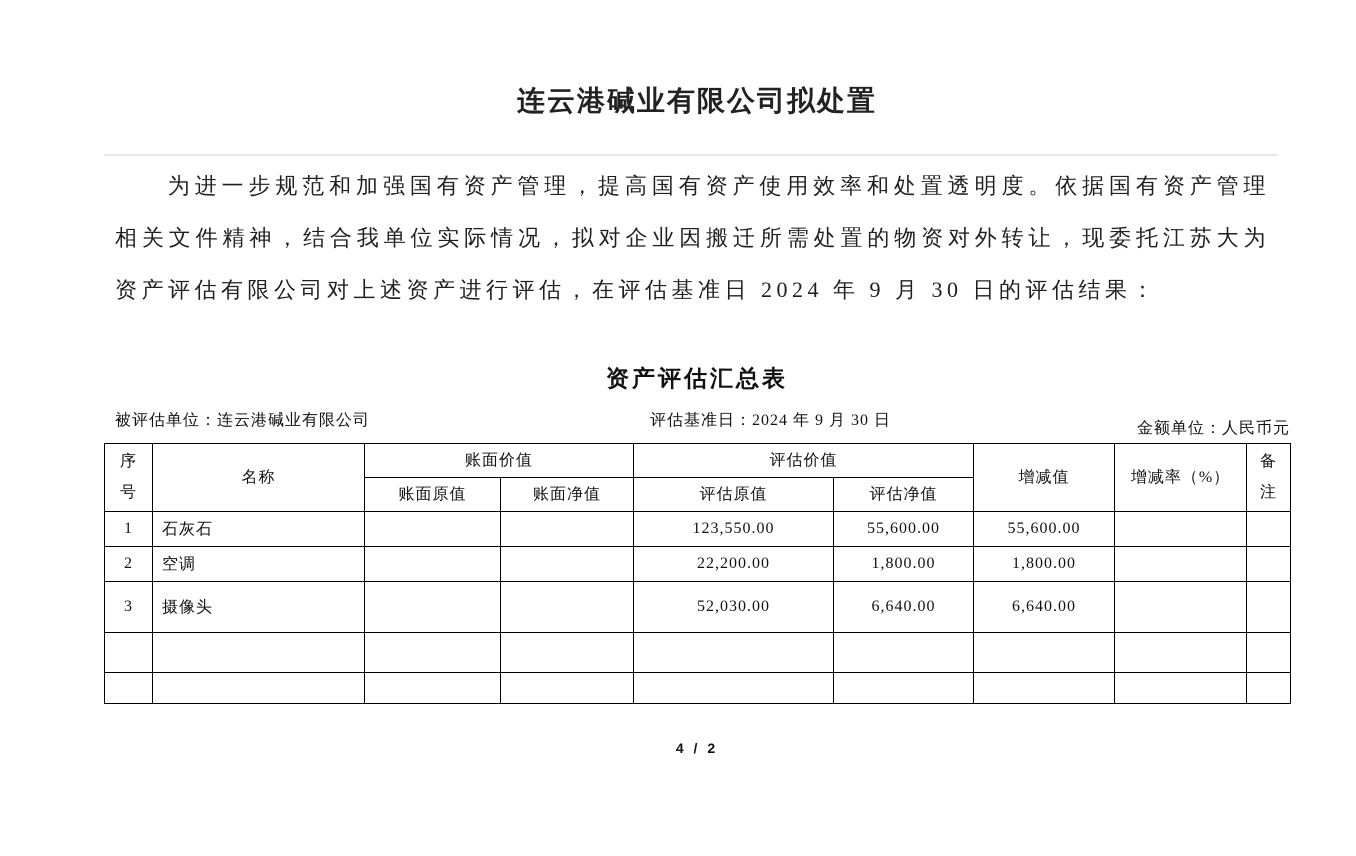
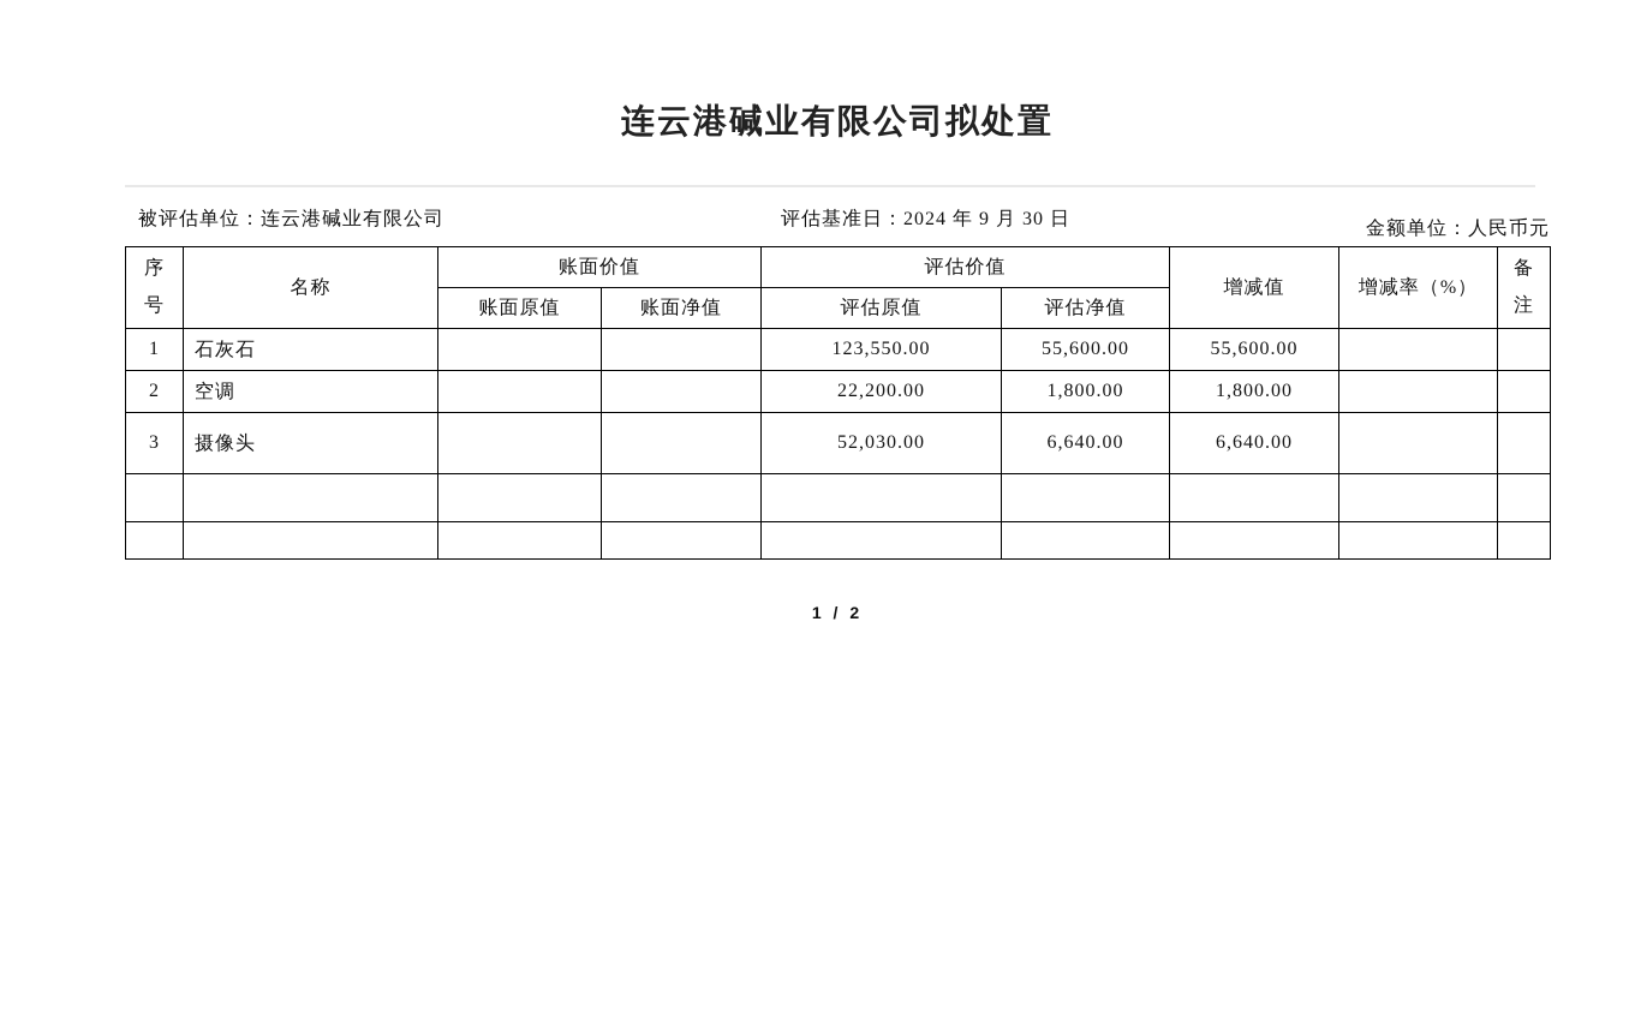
  连云港碱业有限公司拟处置
- 为进一步规范和加强国有资产管理，提高国有资产使用效率和处置透明度。依据国有资产管理
- 相关文件精神，结合我单位实际情况，拟对企业因搬迁所需处置的物资对外转让，现委托江苏大为
- 资产评估有限公司对上述资产进行评估，在评估基准日 2024 年 9 月 30 日的评估结果：
- 资产评估汇总表
  被评估单位：连云港碱业有限公司
  评估基准日：2024 年 9 月 30 日
  金额单位：人民币元
  序号	名称	账面价值	评估价值	增减值	增减率（%）	备注
  账面原值	账面净值	评估原值	评估净值
  1	石灰石			123,550.00	55,600.00	55,600.00
  2	空调			22,200.00	1,800.00	1,800.00
  3	摄像头			52,030.00	6,640.00	6,640.00
- 4 / 2
+ 1 / 2
